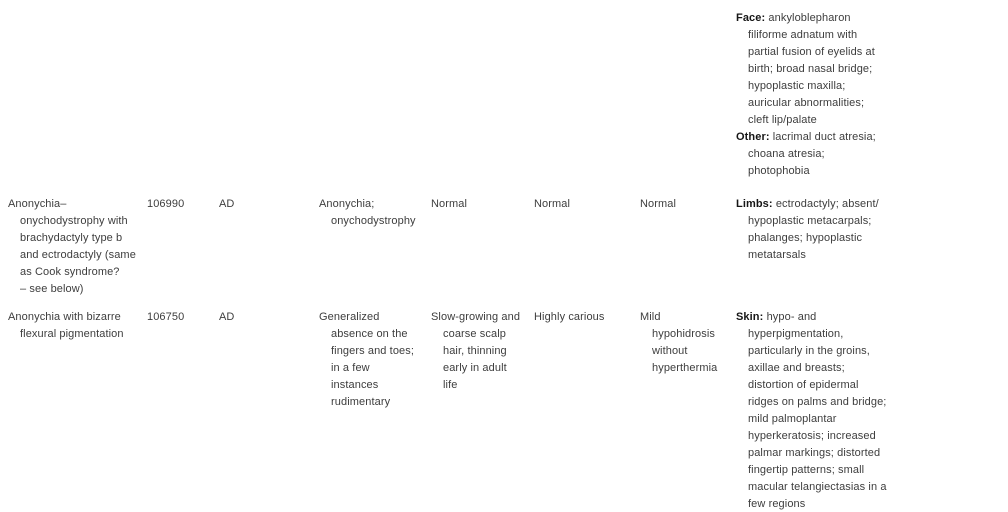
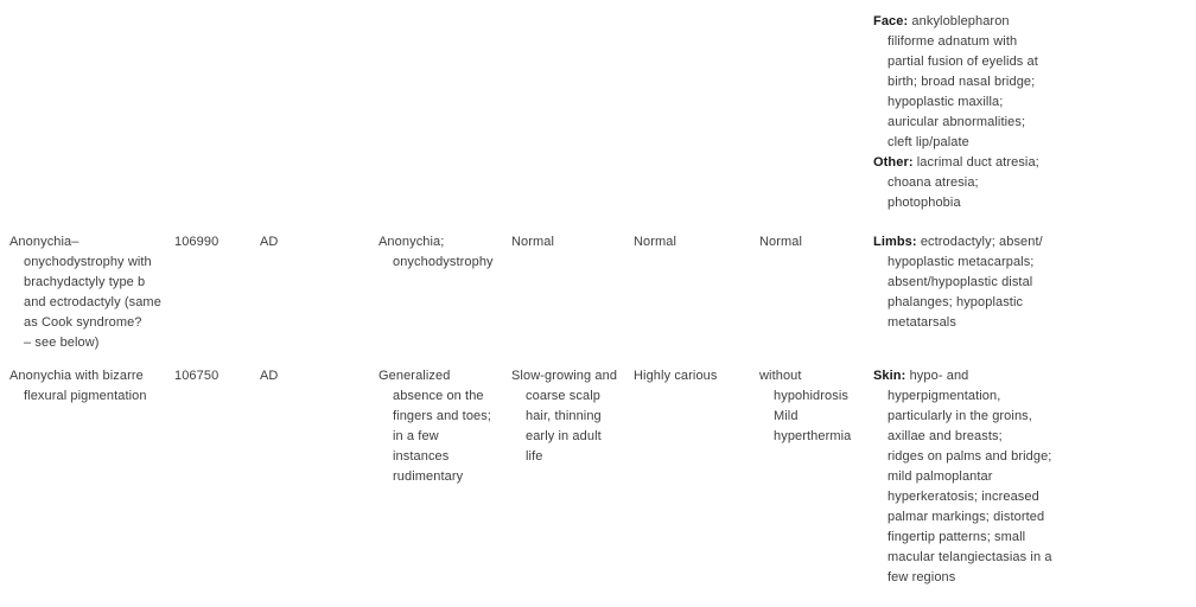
  Face: ankyloblepharon
  filiforme adnatum with
  partial fusion of eyelids at
  birth; broad nasal bridge;
  hypoplastic maxilla;
  auricular abnormalities;
  cleft lip/palate
  Other: lacrimal duct atresia;
  choana atresia;
  photophobia
  Anonychia–
  onychodystrophy with
  brachydactyly type b
  and ectrodactyly (same
  as Cook syndrome?
  – see below)
  106990
  AD
  Anonychia;
  onychodystrophy
  Normal
  Normal
  Normal
  Limbs: ectrodactyly; absent/
  hypoplastic metacarpals;
+ absent/hypoplastic distal
  phalanges; hypoplastic
  metatarsals
  Anonychia with bizarre
  flexural pigmentation
  106750
  AD
  Generalized
  absence on the
  fingers and toes;
  in a few
  instances
  rudimentary
  Slow-growing and
  coarse scalp
  hair, thinning
  early in adult
  life
  Highly carious
- Mild
+ without
  hypohidrosis
- without
+ Mild
  hyperthermia
  Skin: hypo- and
  hyperpigmentation,
  particularly in the groins,
  axillae and breasts;
- distortion of epidermal
  ridges on palms and bridge;
  mild palmoplantar
  hyperkeratosis; increased
  palmar markings; distorted
  fingertip patterns; small
  macular telangiectasias in a
  few regions
